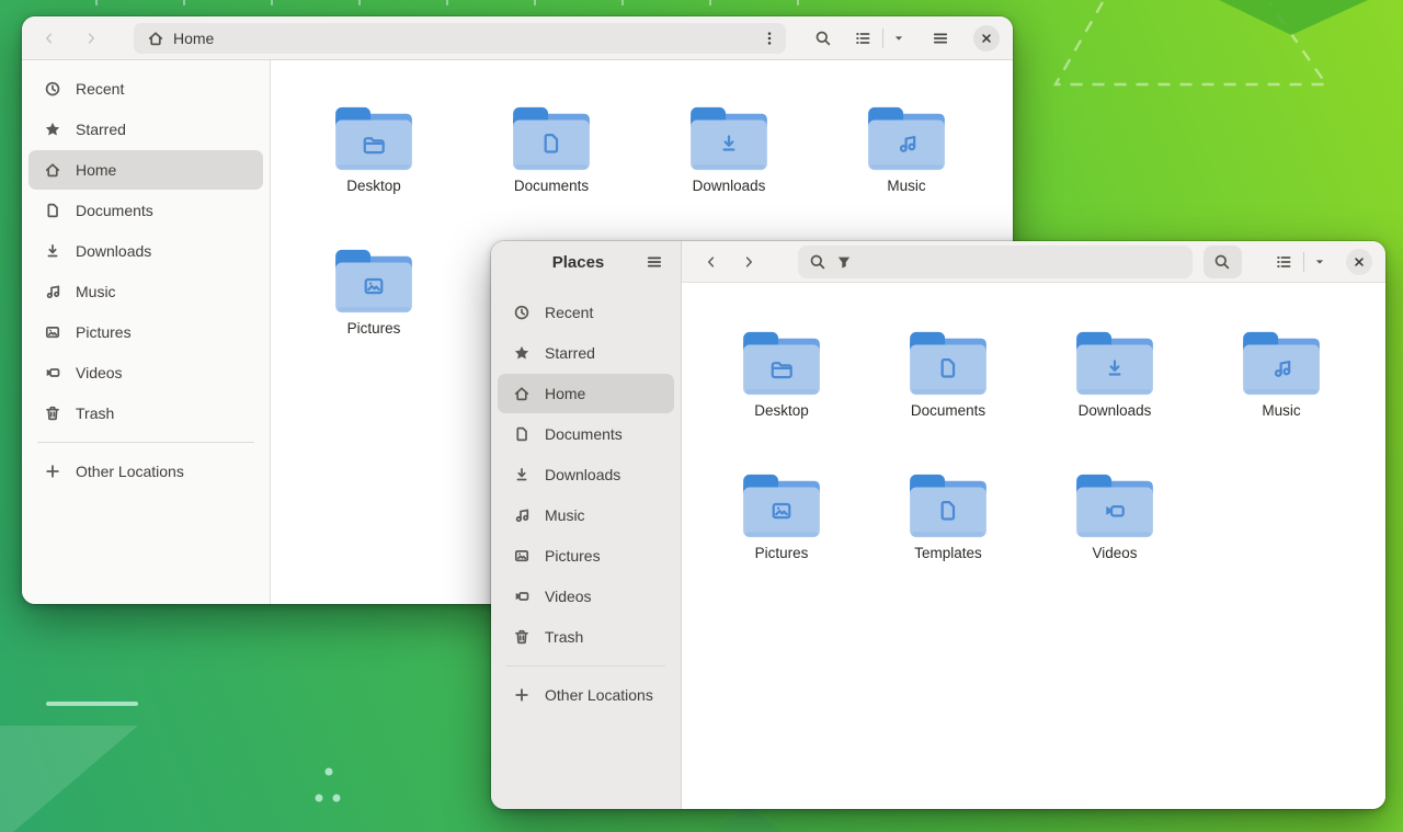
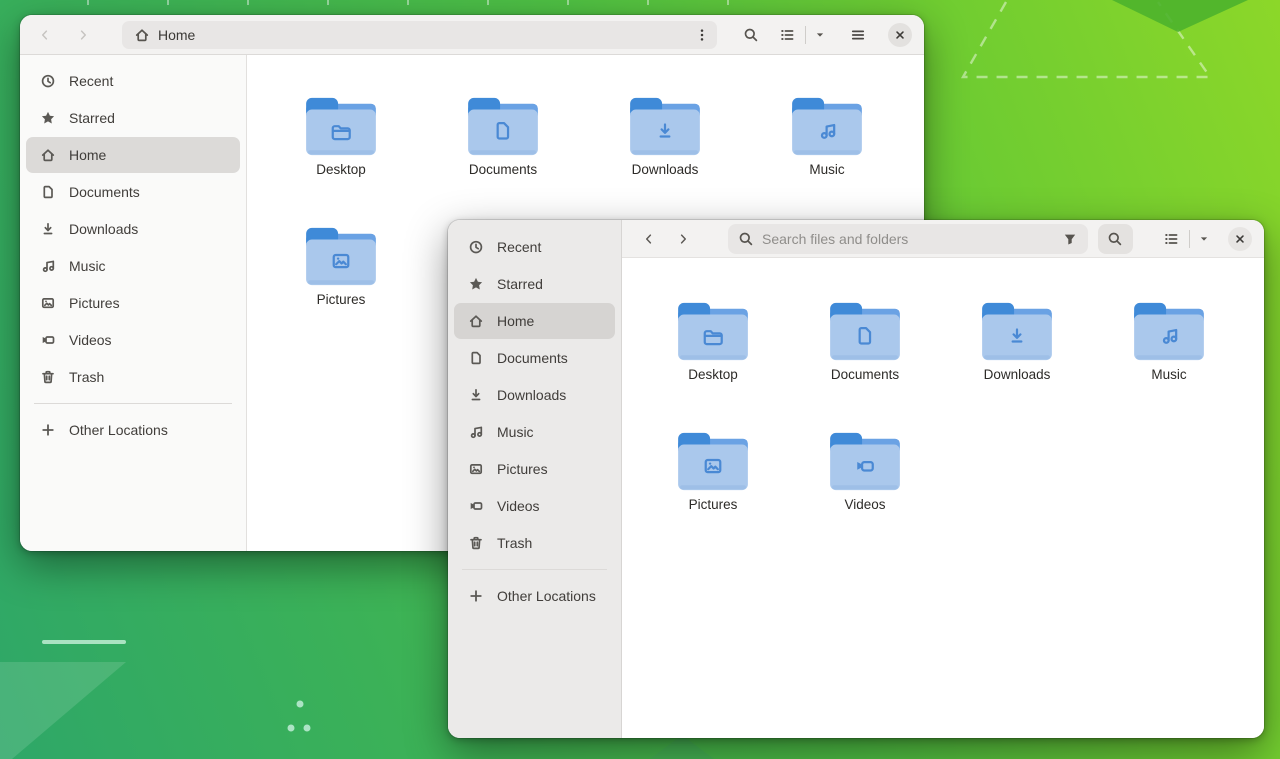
  Home
  Recent
  Starred
  Home
  Documents
  Downloads
  Music
  Pictures
  Videos
  Trash
  Other Locations
  Desktop
  Documents
  Downloads
  Music
  Pictures
- Places
  Recent
  Starred
  Home
  Documents
  Downloads
  Music
  Pictures
  Videos
  Trash
  Other Locations
+ Search files and folders
  Desktop
  Documents
  Downloads
  Music
  Pictures
- Templates
  Videos
